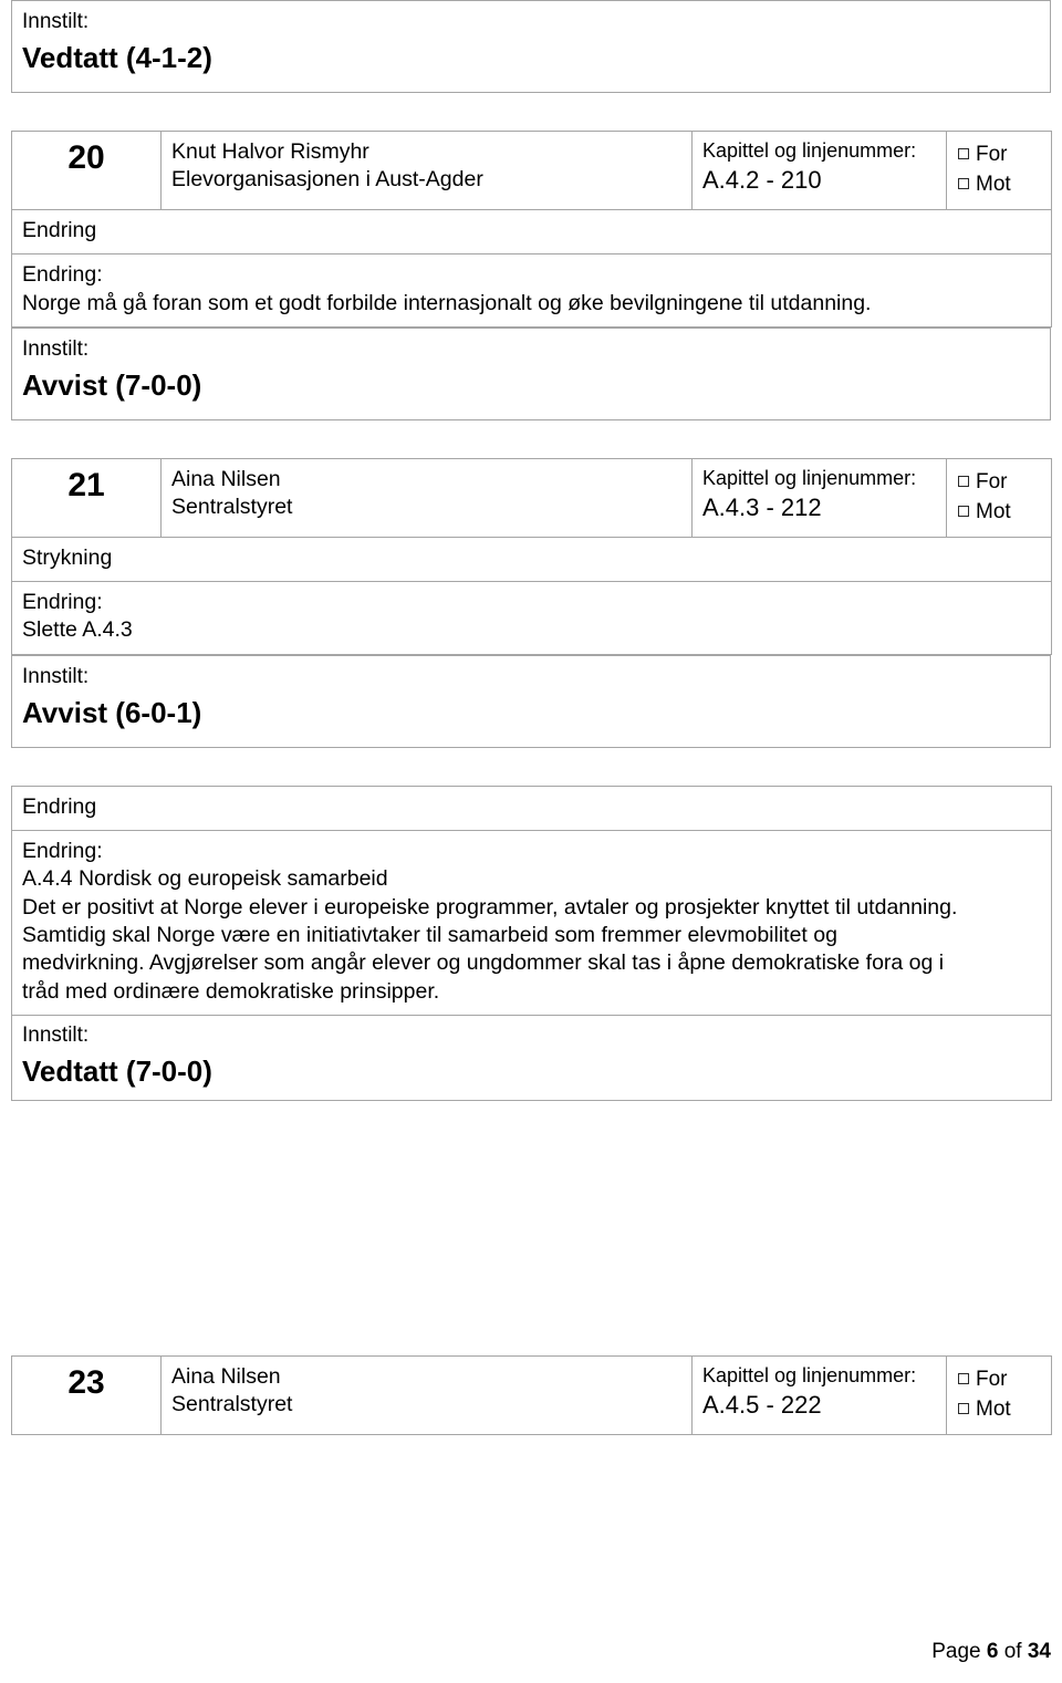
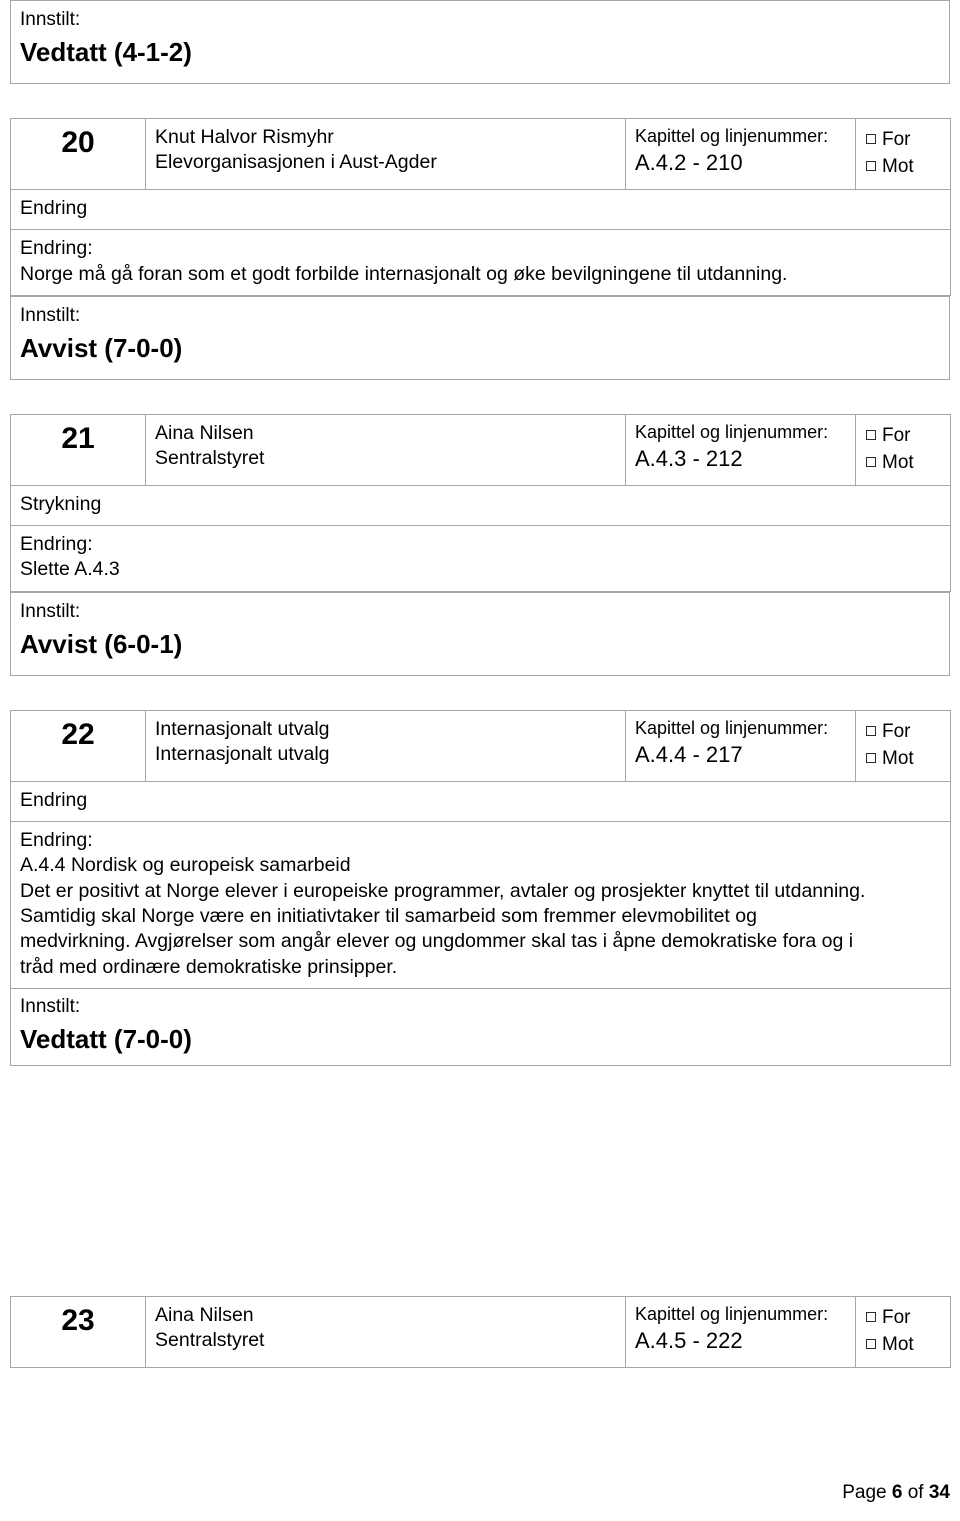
  Innstilt: Vedtatt (4-1-2)
  20	Knut Halvor Rismyhr Elevorganisasjonen i Aust-Agder	Kapittel og linjenummer: A.4.2 - 210	For Mot
  Endring
  Endring: Norge må gå foran som et godt forbilde internasjonalt og øke bevilgningene til utdanning.
  Innstilt: Avvist (7-0-0)
  21	Aina Nilsen Sentralstyret	Kapittel og linjenummer: A.4.3 - 212	For Mot
  Strykning
  Endring: Slette A.4.3
  Innstilt: Avvist (6-0-1)
+ 22	Internasjonalt utvalg Internasjonalt utvalg	Kapittel og linjenummer: A.4.4 - 217	For Mot
  Endring
  Endring: A.4.4 Nordisk og europeisk samarbeid Det er positivt at Norge elever i europeiske programmer, avtaler og prosjekter knyttet til utdanning. Samtidig skal Norge være en initiativtaker til samarbeid som fremmer elevmobilitet og medvirkning. Avgjørelser som angår elever og ungdommer skal tas i åpne demokratiske fora og i tråd med ordinære demokratiske prinsipper.
  Innstilt: Vedtatt (7-0-0)
  23	Aina Nilsen Sentralstyret	Kapittel og linjenummer: A.4.5 - 222	For Mot
  Page 6 of 34
